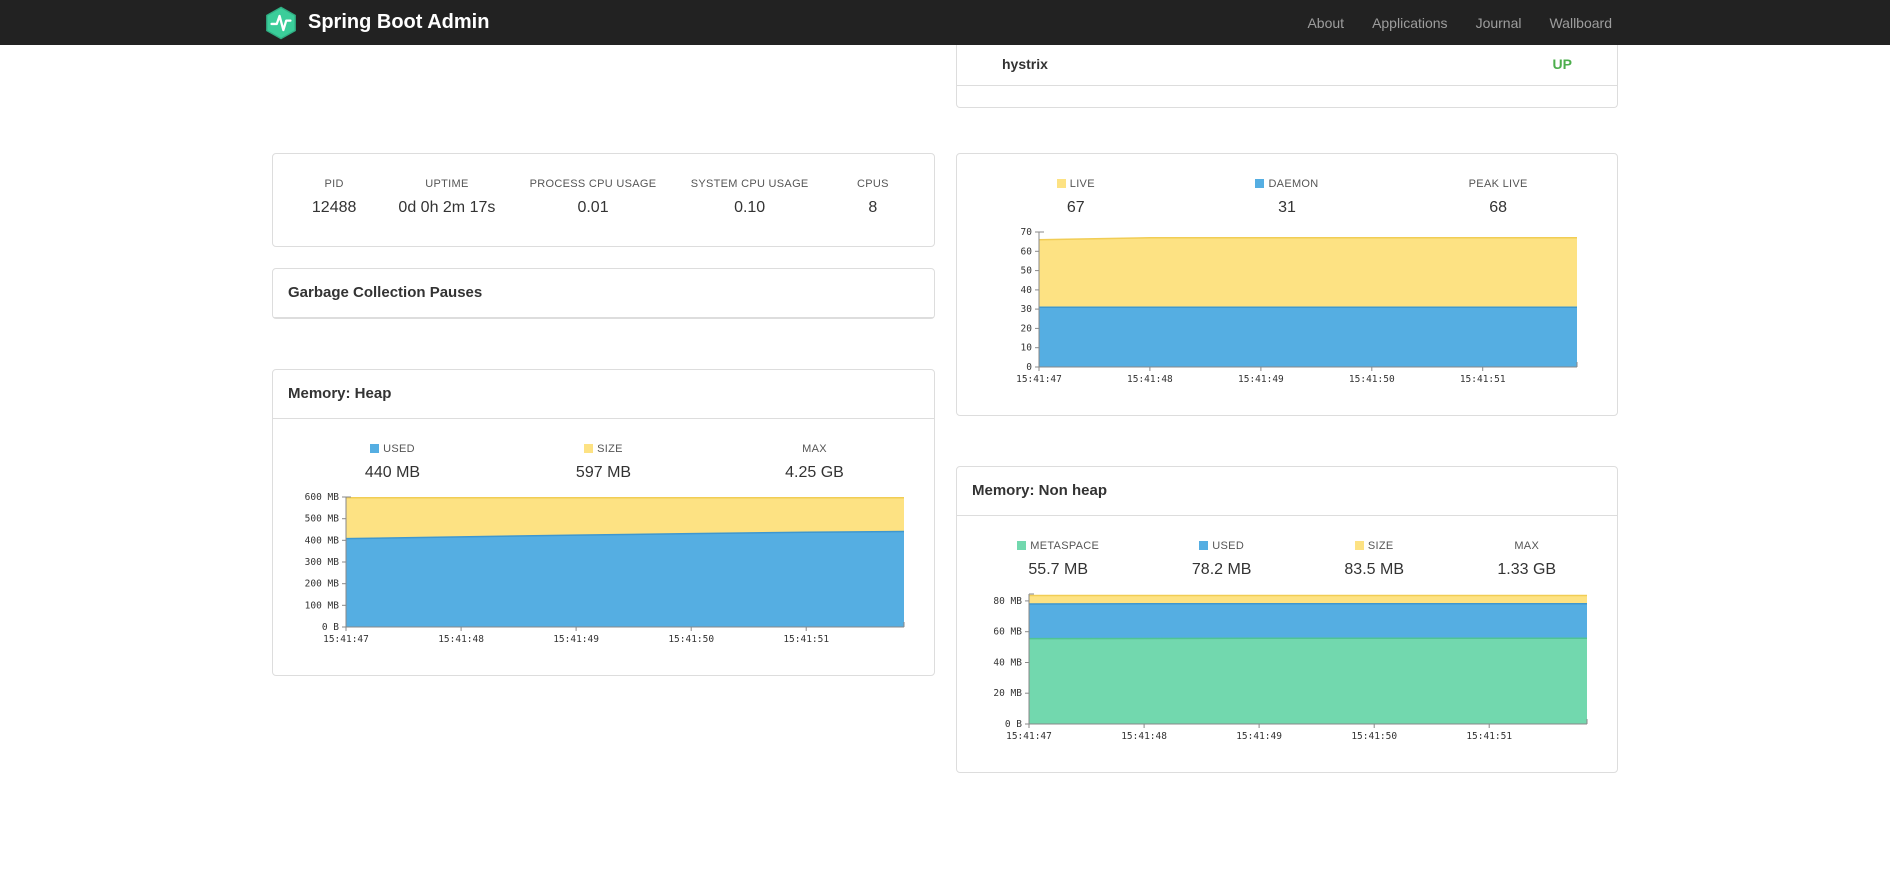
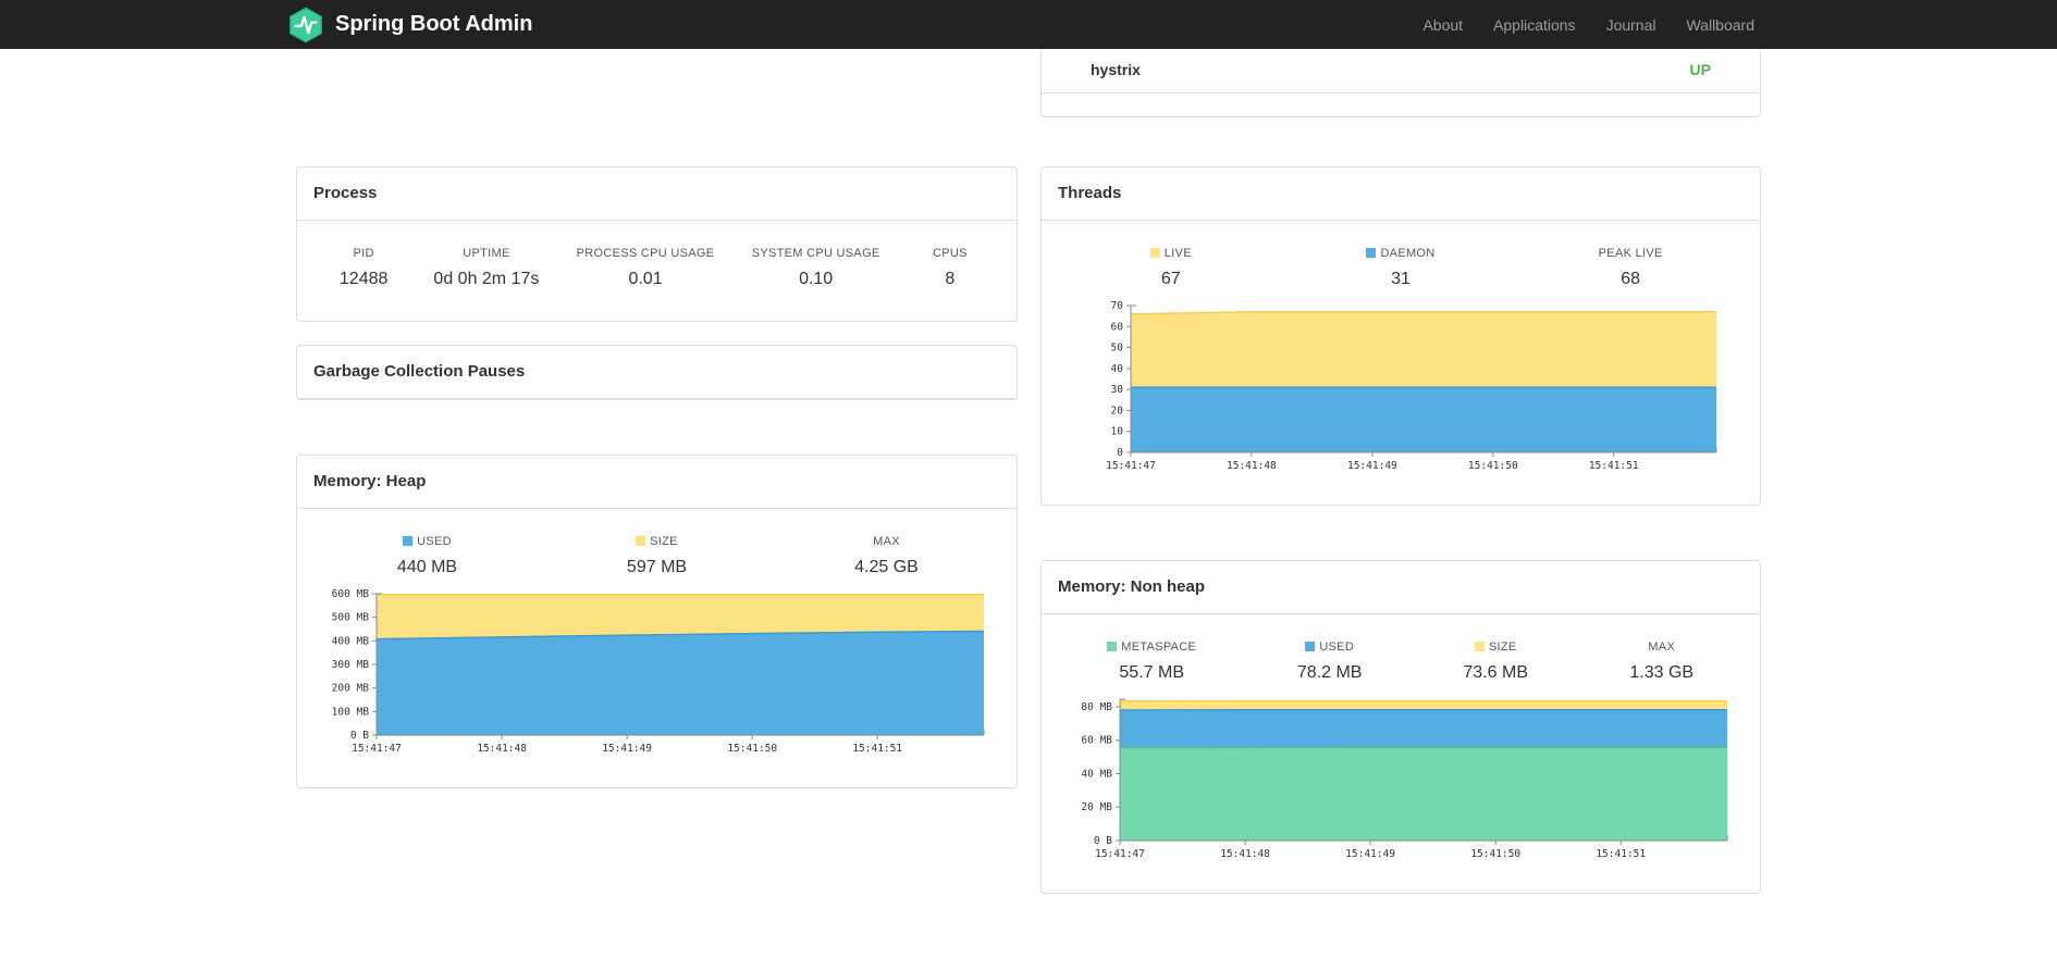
  Spring Boot Admin
  About
  Applications
  Journal
  Wallboard
+ Process
  PID
  12488
  UPTIME
  0d 0h 2m 17s
  PROCESS CPU USAGE
  0.01
  SYSTEM CPU USAGE
  0.10
  CPUS
  8
  Garbage Collection Pauses
  Memory: Heap
  USED
  440 MB
  SIZE
  597 MB
  MAX
  4.25 GB
  0 B
  100 MB
  200 MB
  300 MB
  400 MB
  500 MB
  600 MB
  15:41:47
  15:41:48
  15:41:49
  15:41:50
  15:41:51
  hystrix
  UP
+ Threads
  LIVE
  67
  DAEMON
  31
  PEAK LIVE
  68
  0
  10
  20
  30
  40
  50
  60
  70
  15:41:47
  15:41:48
  15:41:49
  15:41:50
  15:41:51
  Memory: Non heap
  METASPACE
  55.7 MB
  USED
  78.2 MB
  SIZE
- 83.5 MB
+ 73.6 MB
  MAX
  1.33 GB
  0 B
  20 MB
  40 MB
  60 MB
  80 MB
  15:41:47
  15:41:48
  15:41:49
  15:41:50
  15:41:51
